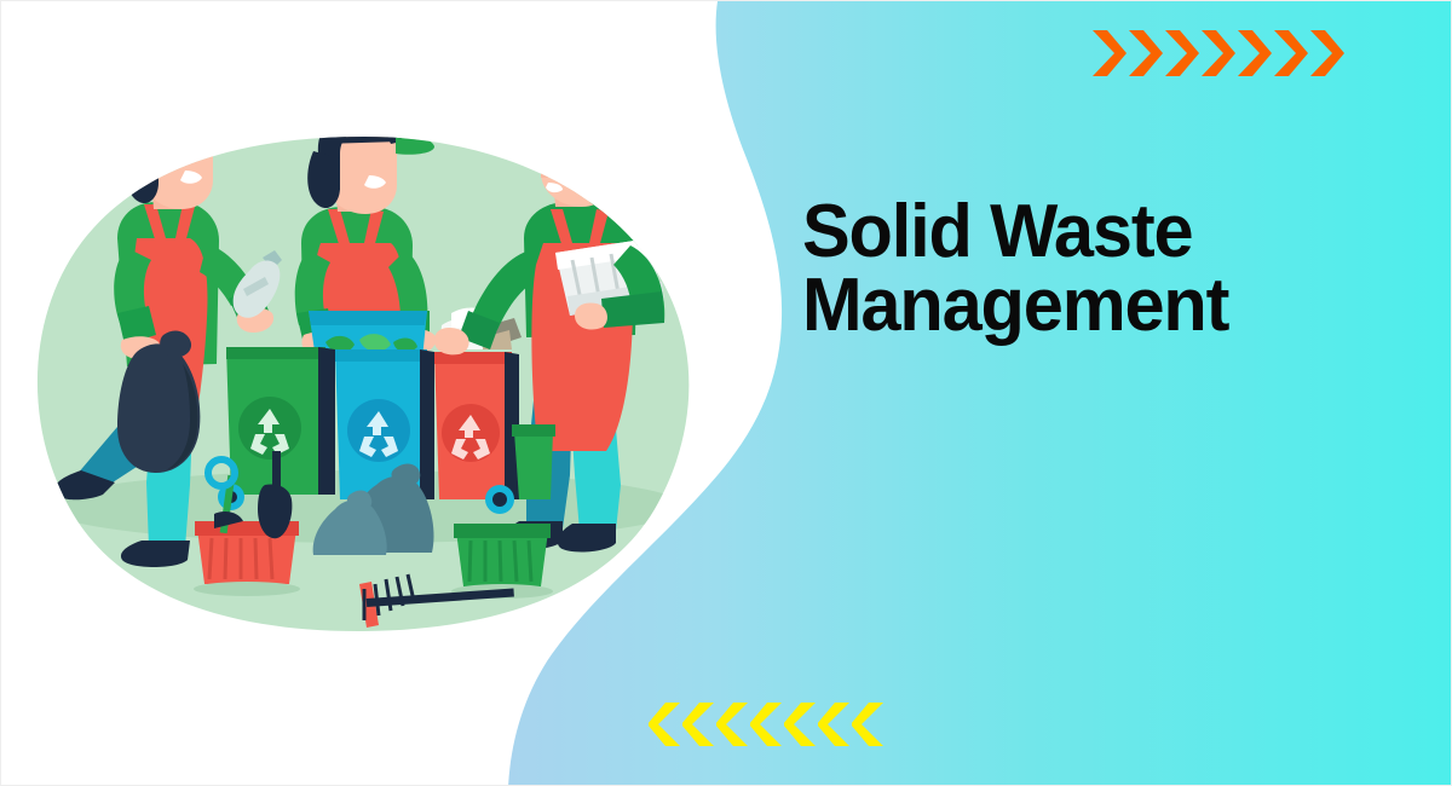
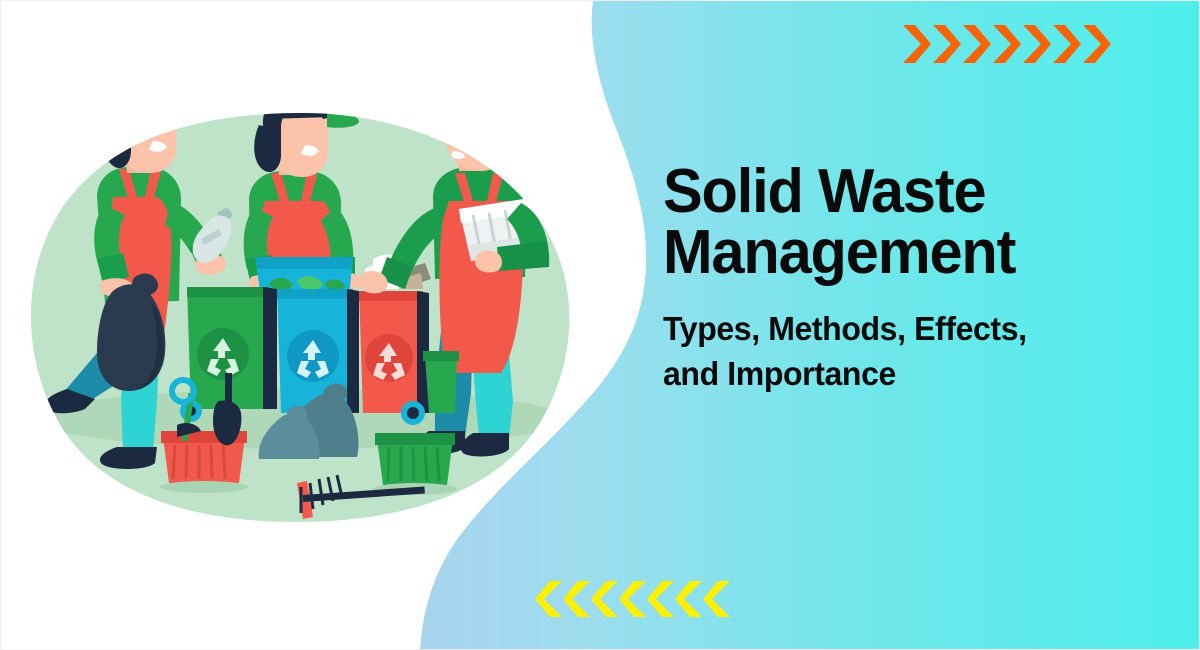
  Solid Waste
  Management
+ Types, Methods, Effects,
+ and Importance
